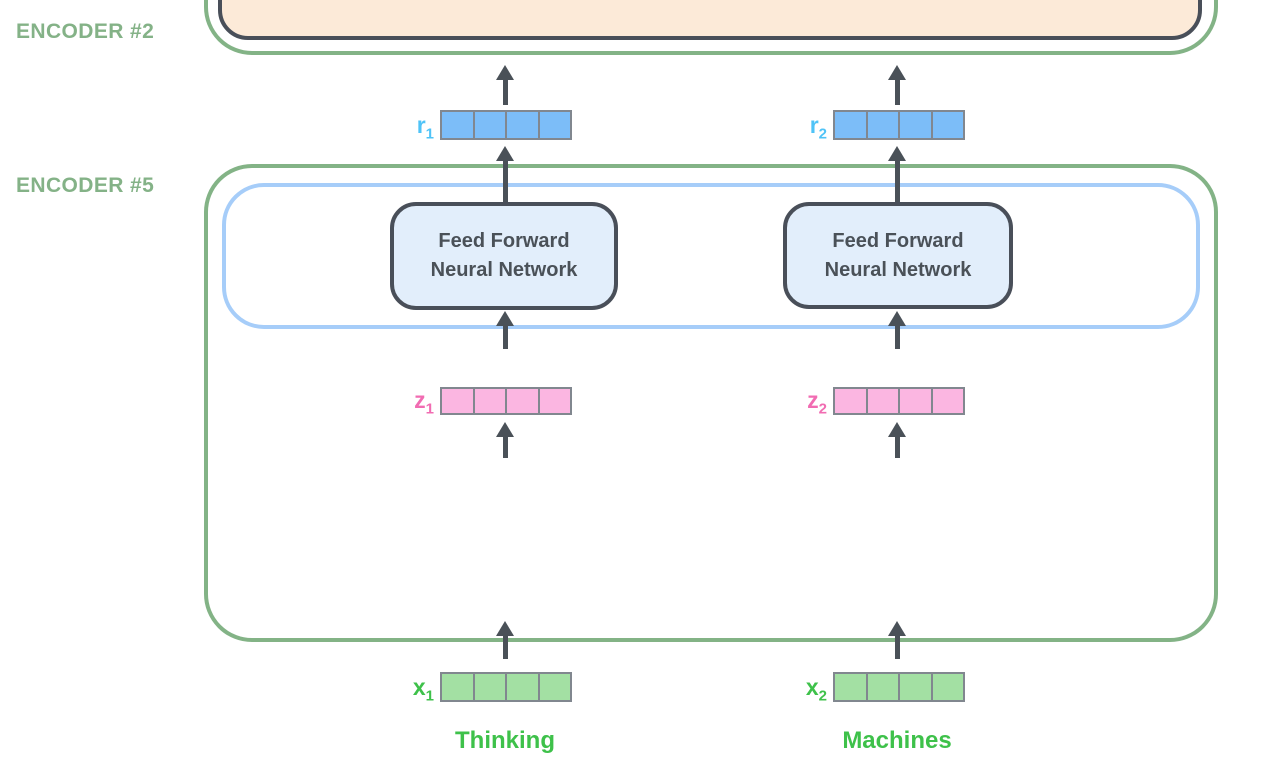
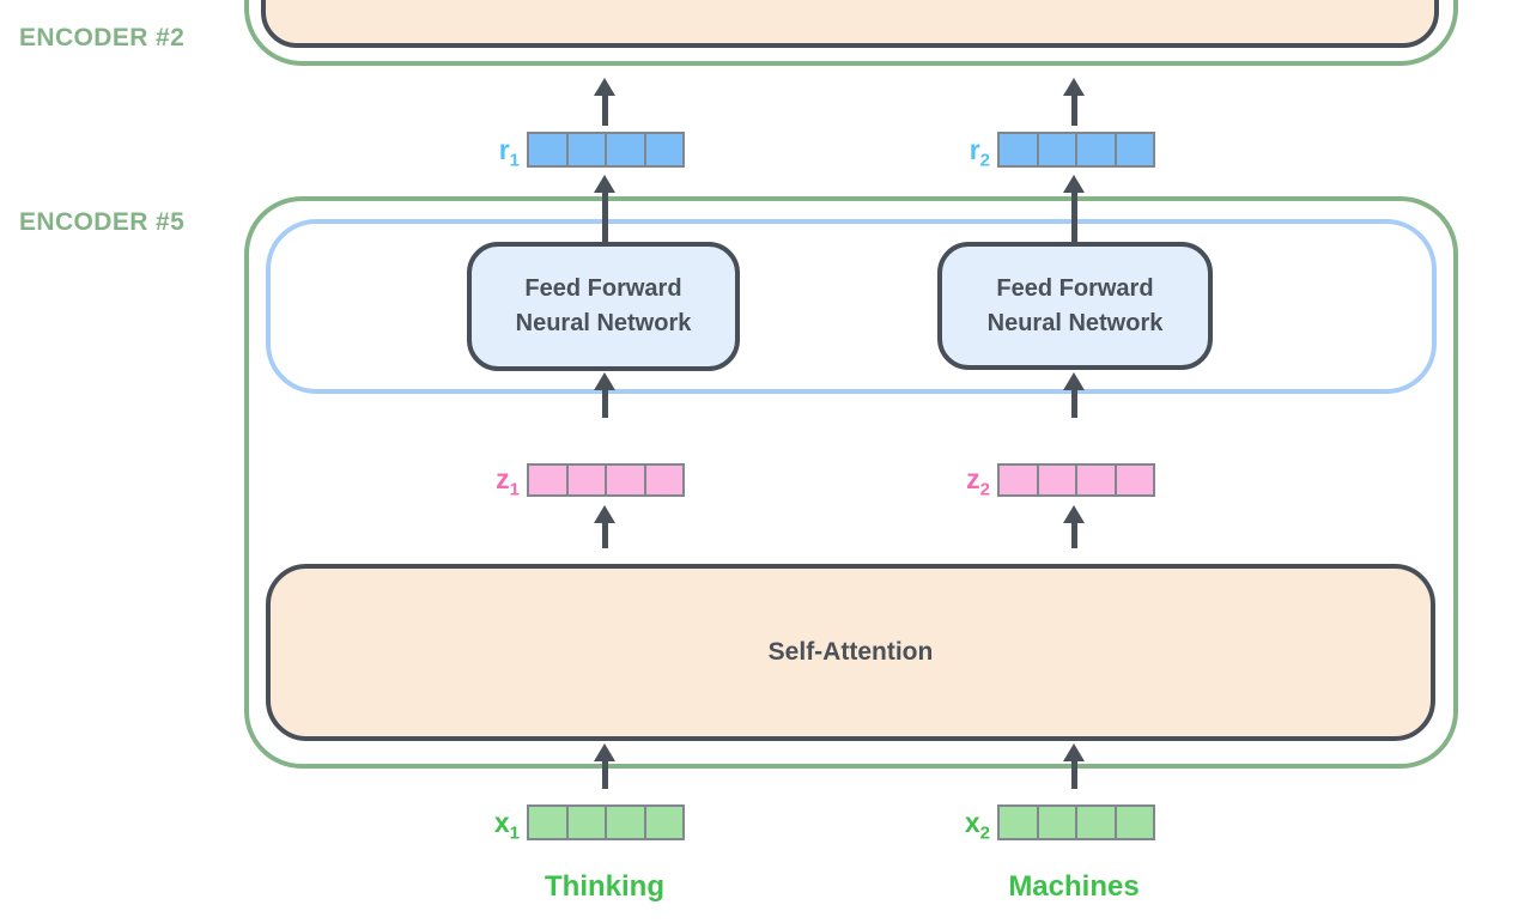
  ENCODER #2
  r1
  r2
  ENCODER #5
  Feed Forward
  Neural Network
  Feed Forward
  Neural Network
  z1
  z2
+ Self-Attention
  x1
  x2
  Thinking
  Machines
